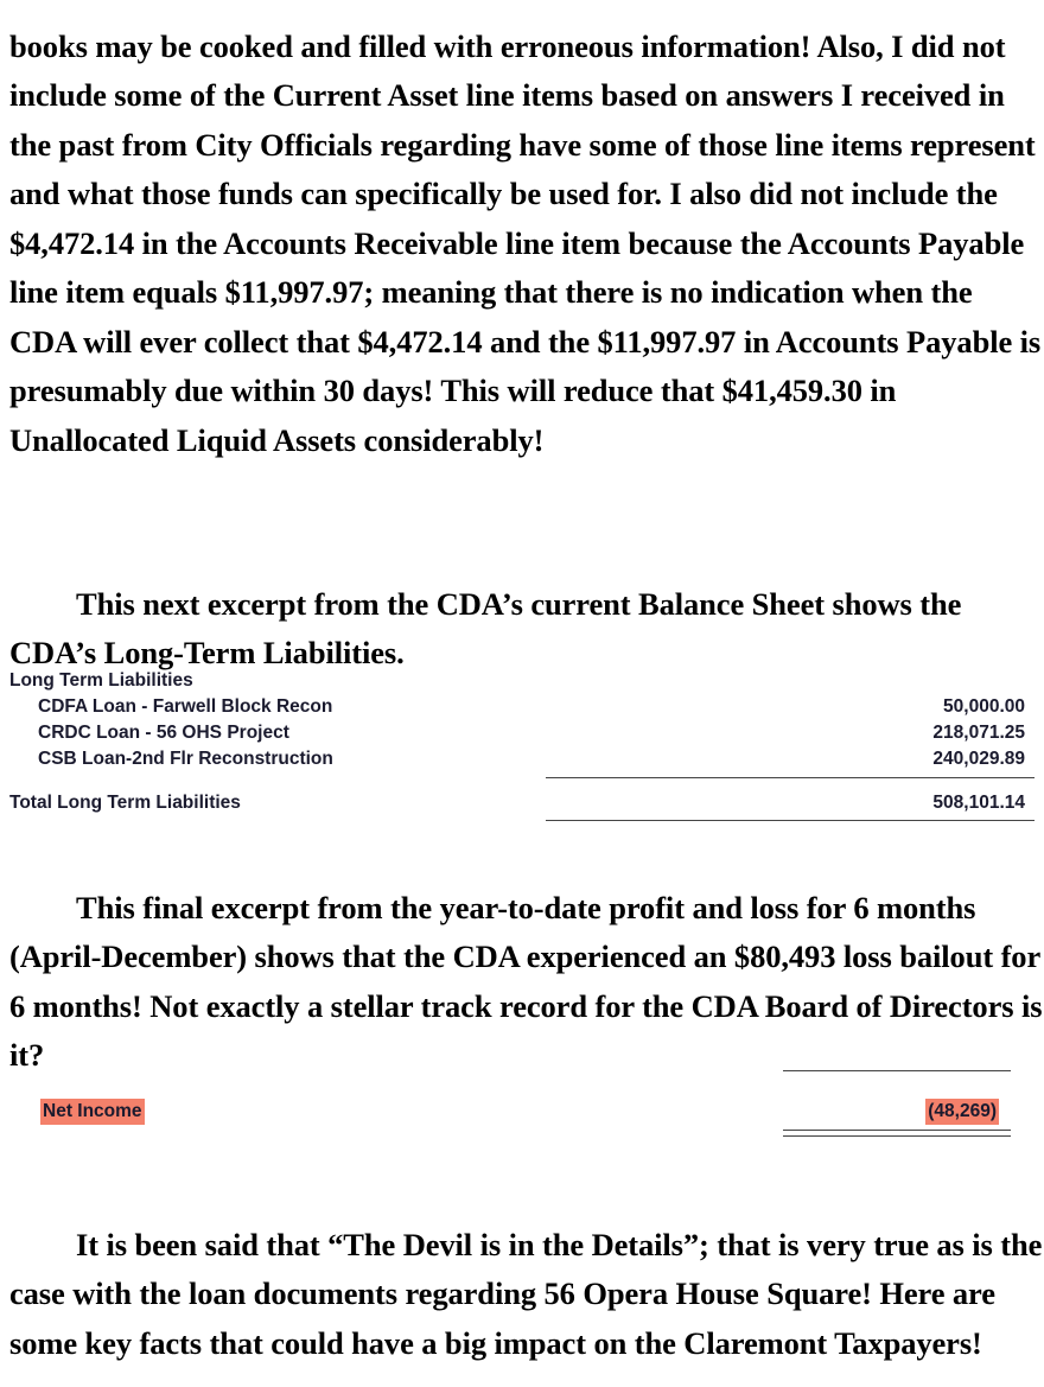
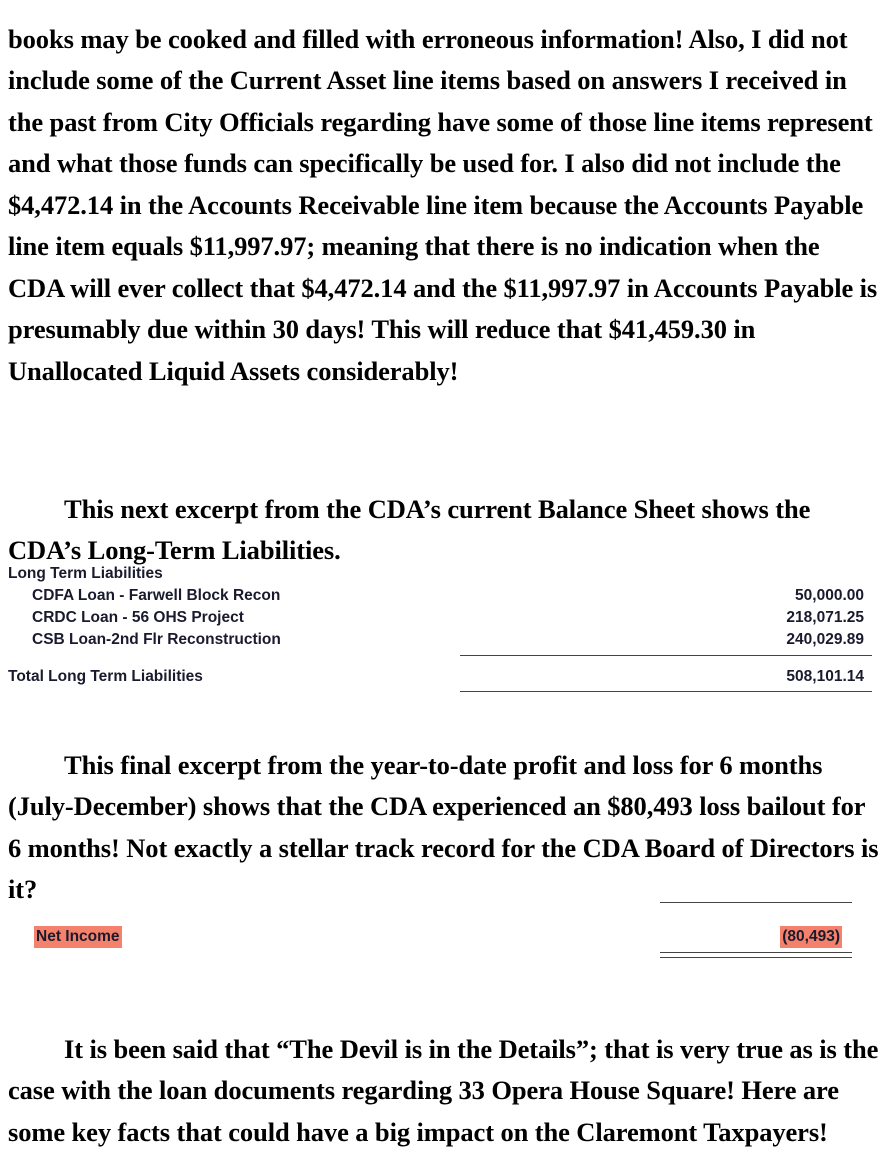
  books may be cooked and filled with erroneous information! Also, I did not include some of the Current Asset line items based on answers I received in the past from City Officials regarding have some of those line items represent and what those funds can specifically be used for. I also did not include the $4,472.14 in the Accounts Receivable line item because the Accounts Payable line item equals $11,997.97; meaning that there is no indication when the CDA will ever collect that $4,472.14 and the $11,997.97 in Accounts Payable is presumably due within 30 days! This will reduce that $41,459.30 in Unallocated Liquid Assets considerably!
  This next excerpt from the CDA’s current Balance Sheet shows the CDA’s Long-Term Liabilities.
  Long Term Liabilities
  CDFA Loan - Farwell Block Recon
  50,000.00
  CRDC Loan - 56 OHS Project
  218,071.25
  CSB Loan-2nd Flr Reconstruction
  240,029.89
  Total Long Term Liabilities
  508,101.14
- This final excerpt from the year-to-date profit and loss for 6 months (April-December) shows that the CDA experienced an $80,493 loss bailout for 6 months! Not exactly a stellar track record for the CDA Board of Directors is it?
+ This final excerpt from the year-to-date profit and loss for 6 months (July-December) shows that the CDA experienced an $80,493 loss bailout for 6 months! Not exactly a stellar track record for the CDA Board of Directors is it?
  Net Income
- (48,269)
+ (80,493)
- It is been said that “The Devil is in the Details”; that is very true as is the case with the loan documents regarding 56 Opera House Square! Here are some key facts that could have a big impact on the Claremont Taxpayers!
+ It is been said that “The Devil is in the Details”; that is very true as is the case with the loan documents regarding 33 Opera House Square! Here are some key facts that could have a big impact on the Claremont Taxpayers!
